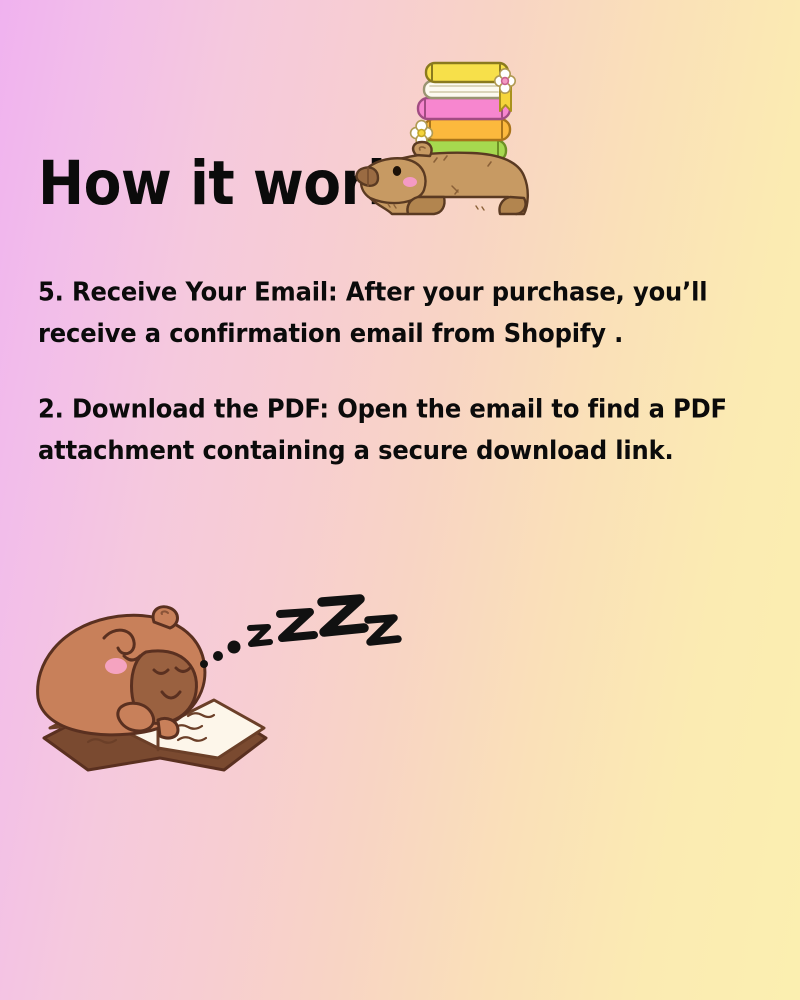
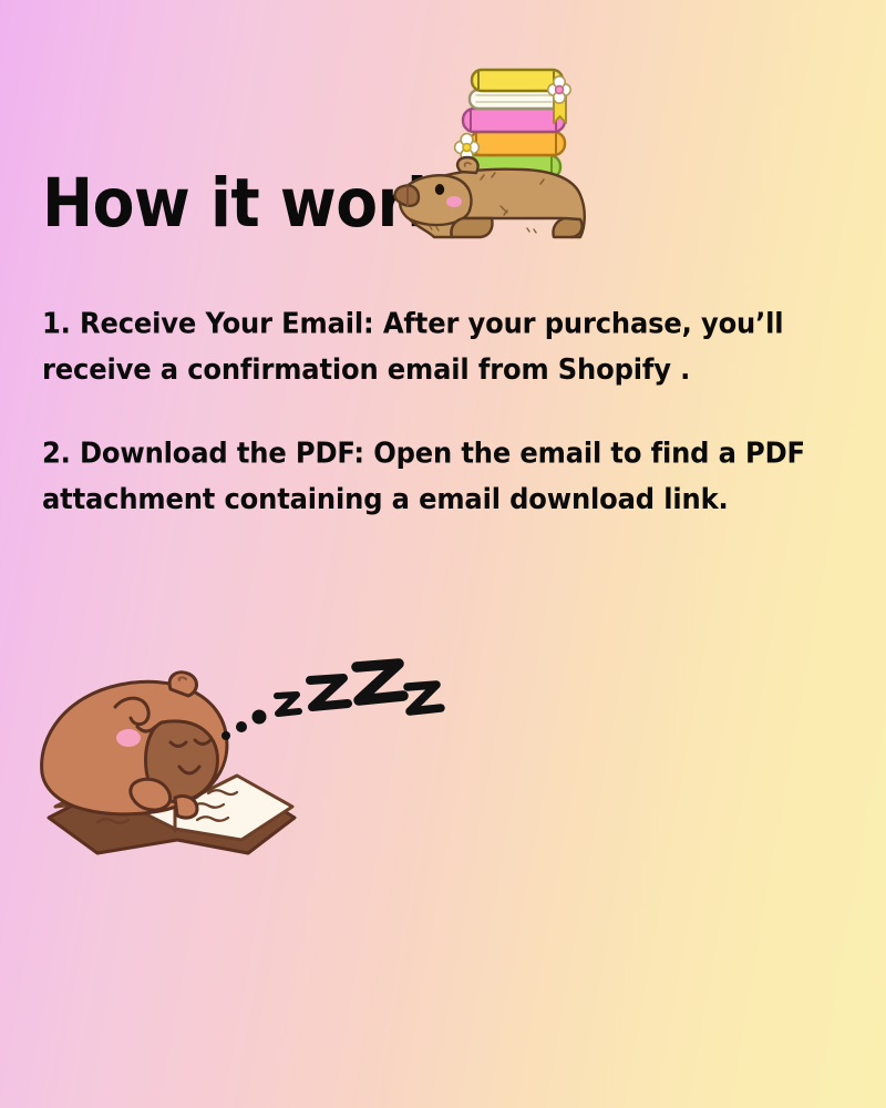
  How it wor
- 5. Receive Your Email: After your purchase, you’ll receive a confirmation email from Shopify .
+ 1. Receive Your Email: After your purchase, you’ll receive a confirmation email from Shopify .
- 2. Download the PDF: Open the email to find a PDF attachment containing a secure download link.
+ 2. Download the PDF: Open the email to find a PDF attachment containing a email download link.
